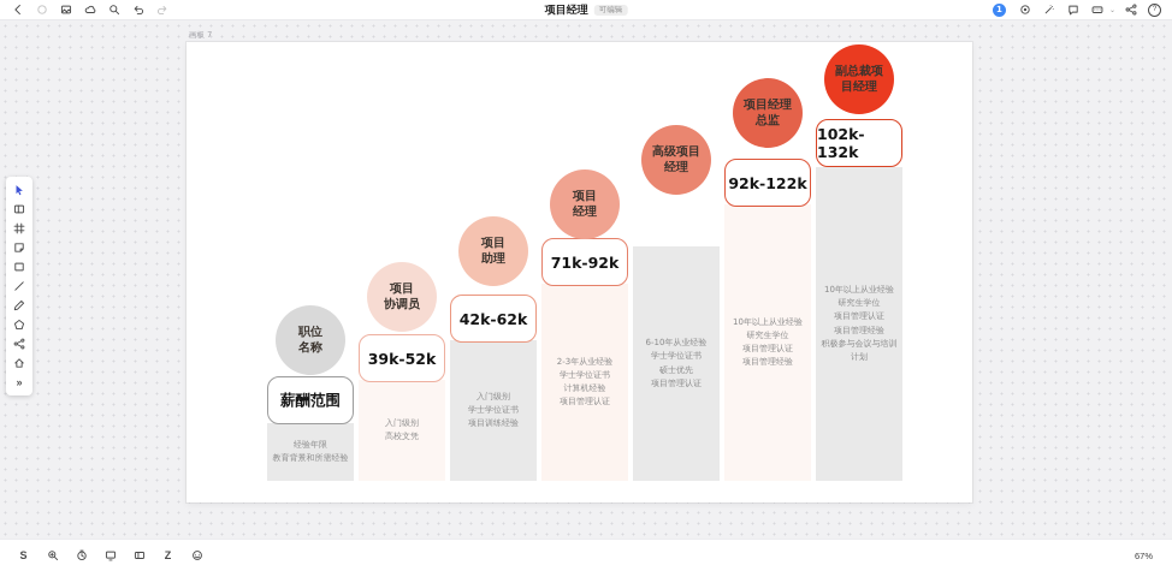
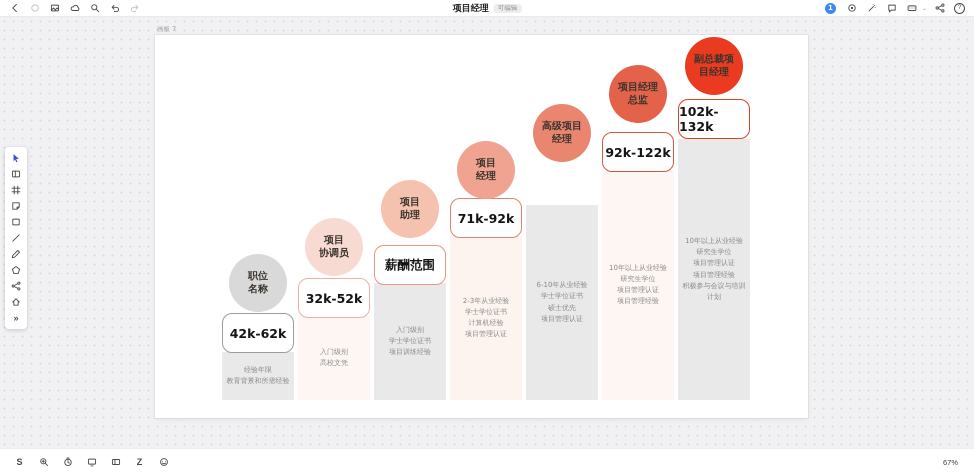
  项目经理
  可编辑
  1
  画板 7
  经验年限
  教育背景和所需经验
- 薪酬范围
+ 42k-62k
  职位
  名称
  入门级别
  高校文凭
- 39k-52k
+ 32k-52k
  项目
  协调员
  入门级别
  学士学位证书
  项目训练经验
- 42k-62k
+ 薪酬范围
  项目
  助理
  2-3年从业经验
  学士学位证书
  计算机经验
  项目管理认证
  71k-92k
  项目
  经理
  6-10年从业经验
  学士学位证书
  硕士优先
  项目管理认证
  高级项目
  经理
  10年以上从业经验
  研究生学位
  项目管理认证
  项目管理经验
  92k-122k
  项目经理
  总监
  10年以上从业经验
  研究生学位
  项目管理认证
  项目管理经验
  积极参与会议与培训计划
  102k-132k
  副总裁项
  目经理
  »
  S
  Z
  67%
